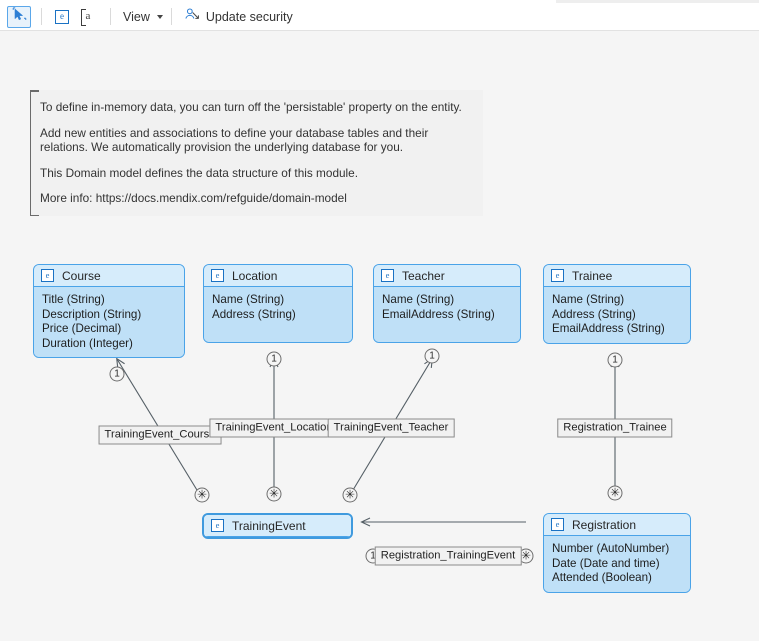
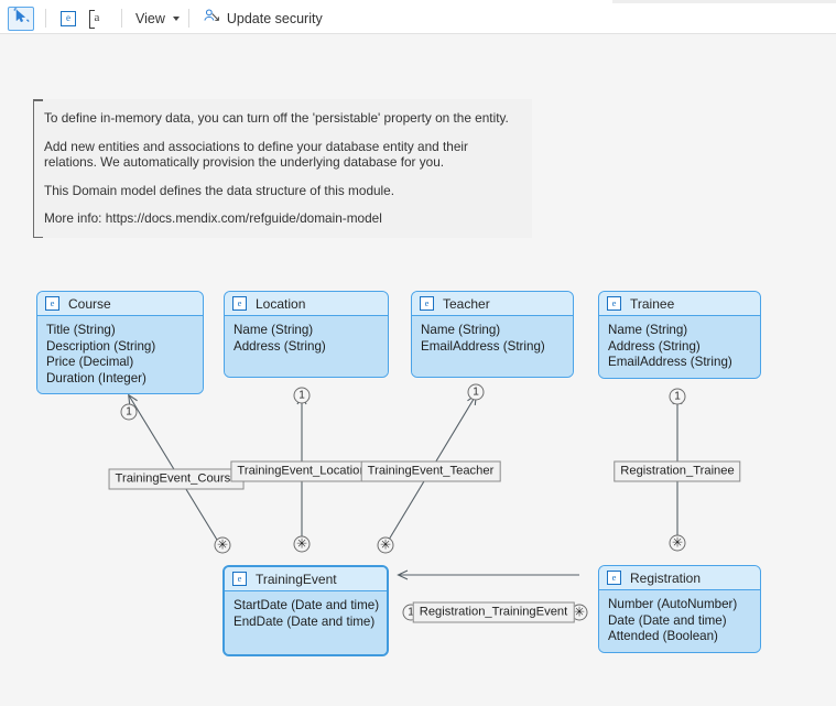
  e
  a
  View
  Update security
  To define in-memory data, you can turn off the 'persistable' property on the entity.
- Add new entities and associations to define your database tables and their relations. We automatically provision the underlying database for you.
+ Add new entities and associations to define your database entity and their relations. We automatically provision the underlying database for you.
  This Domain model defines the data structure of this module.
  More info: https://docs.mendix.com/refguide/domain-model
  1
  ✳
  1
  ✳
  1
  ✳
  1
  ✳
  1
  ✳
  TrainingEvent_Cours
  TrainingEvent_Locatio
  TrainingEvent_Teacher
  Registration_Trainee
  Registration_TrainingEvent
  e
  Course
  Title (String)
  Description (String)
  Price (Decimal)
  Duration (Integer)
  e
  Location
  Name (String)
  Address (String)
  e
  Teacher
  Name (String)
  EmailAddress (String)
  e
  Trainee
  Name (String)
  Address (String)
  EmailAddress (String)
  e
  TrainingEvent
+ StartDate (Date and time)
+ EndDate (Date and time)
  e
  Registration
  Number (AutoNumber)
  Date (Date and time)
  Attended (Boolean)
